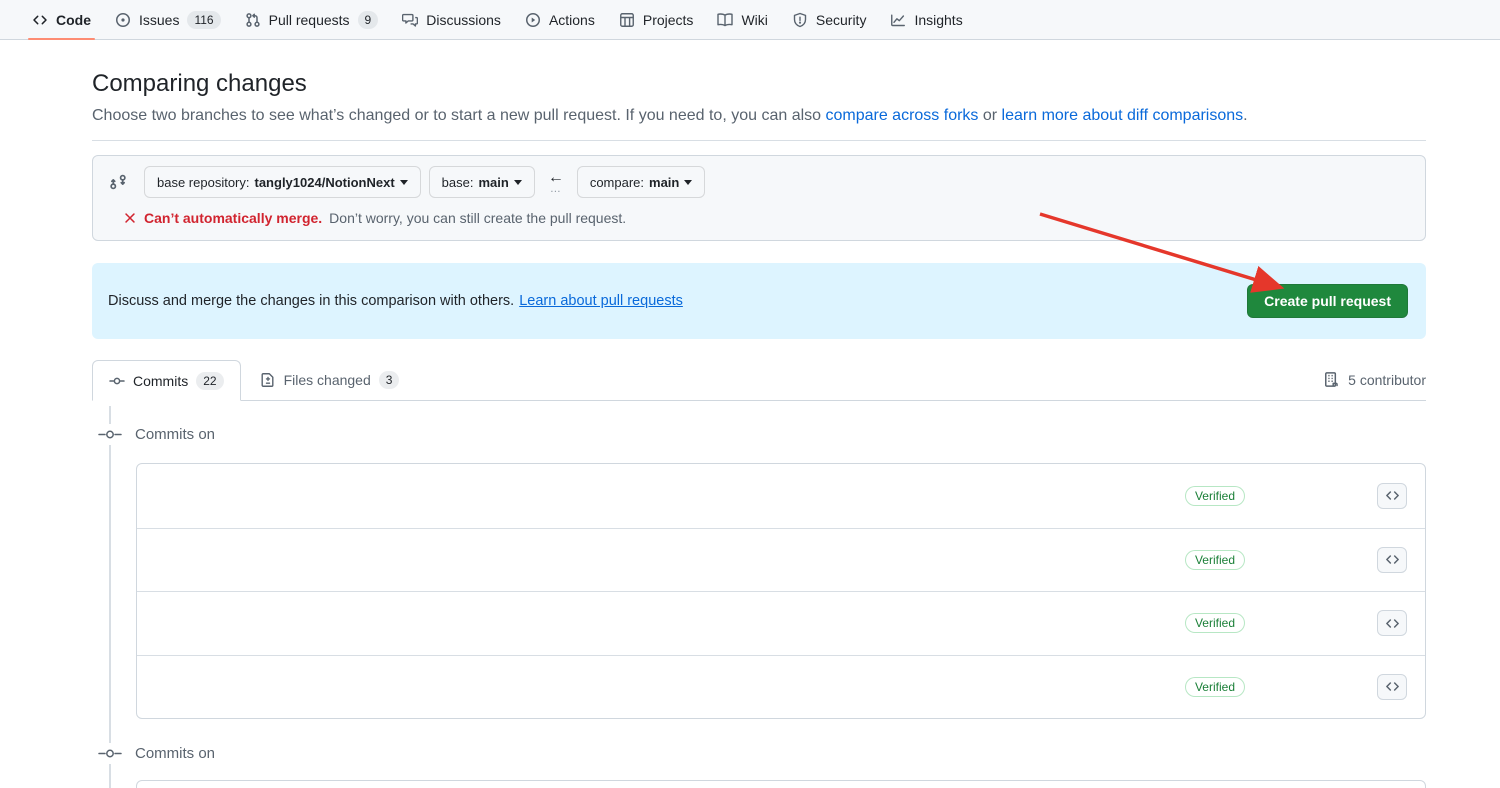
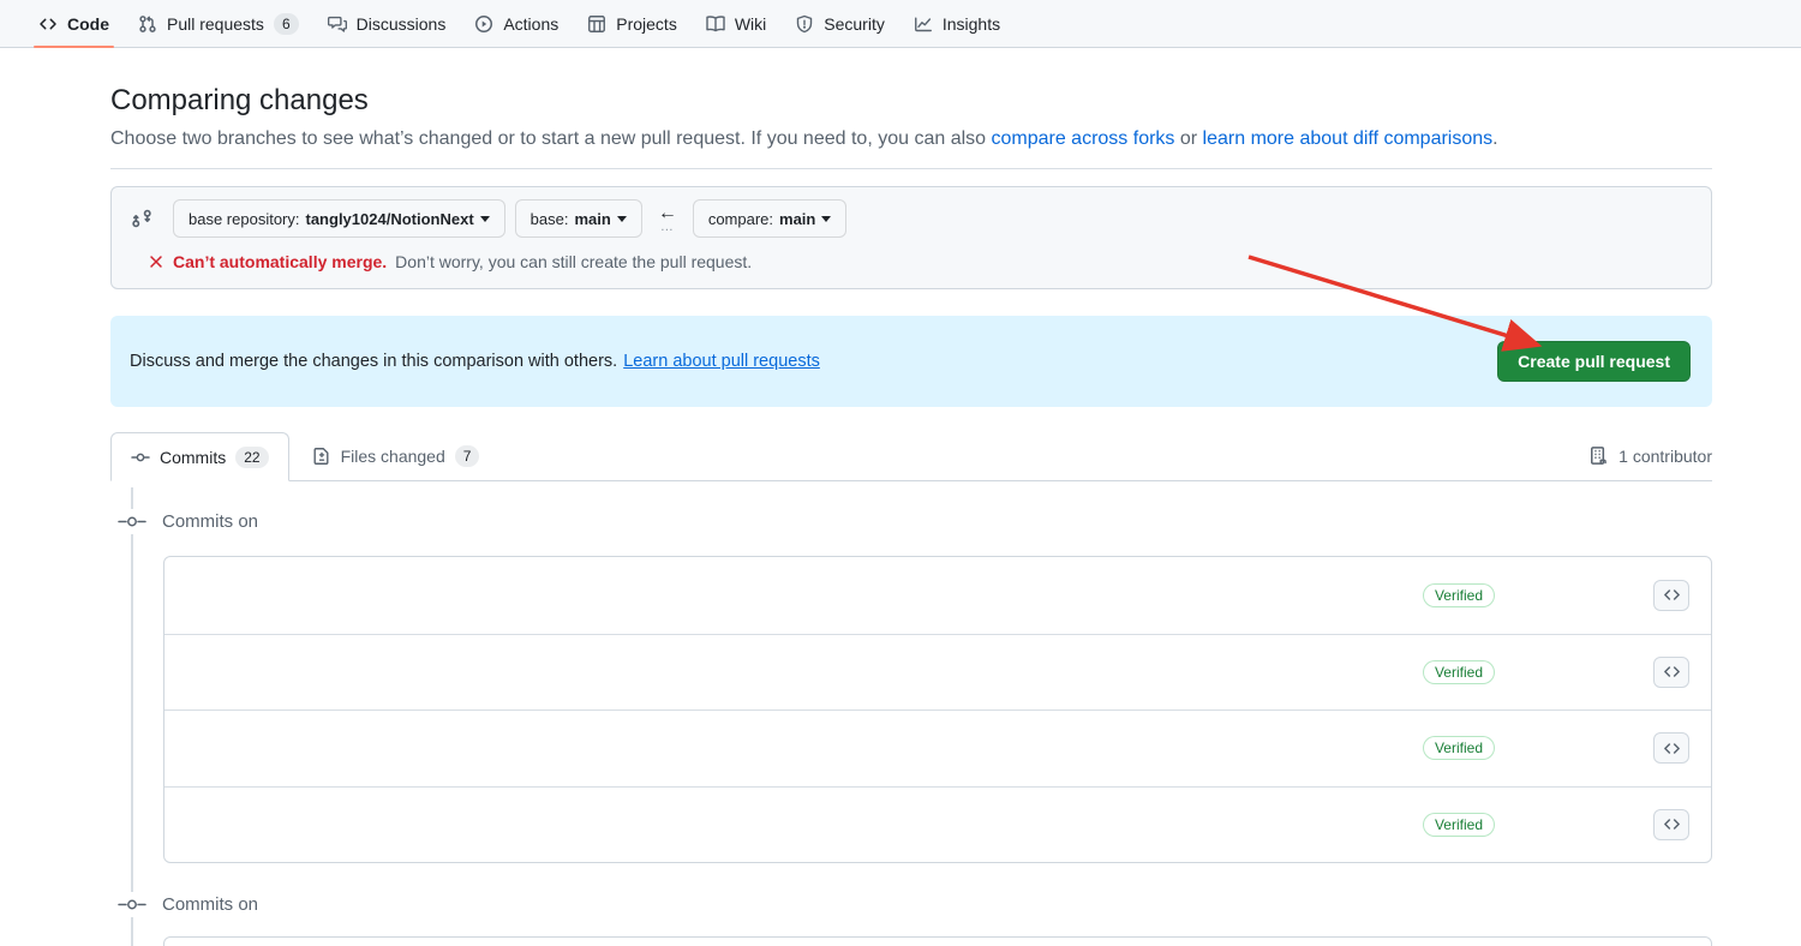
  Code
- Issues
- 116
  Pull requests
- 9
+ 6
  Discussions
  Actions
  Projects
  Wiki
  Security
  Insights
  Comparing changes
  Choose two branches to see what’s changed or to start a new pull request. If you need to, you can also compare across forks or learn more about diff comparisons.
  base repository:
  tangly1024/NotionNext
  base:
  main
  ←
  …
  compare:
  main
  Can’t automatically merge.
  Don’t worry, you can still create the pull request.
  Discuss and merge the changes in this comparison with others.
  Learn about pull requests
  Create pull request
  Commits
  22
  Files changed
- 3
+ 7
- 5 contributor
+ 1 contributor
  Commits on
  Verified
  Verified
  Verified
  Verified
  Commits on
